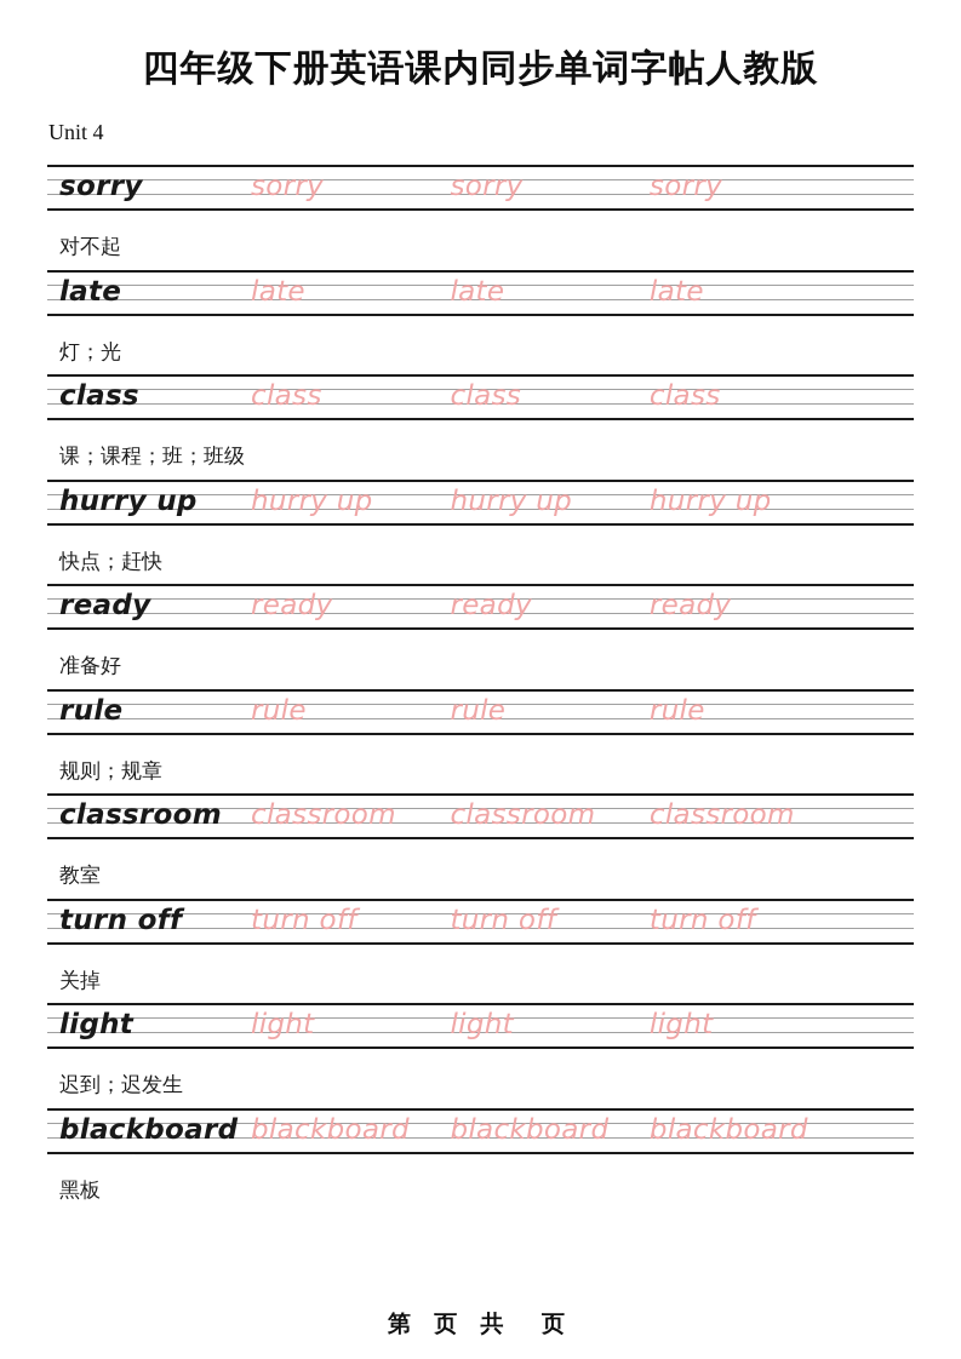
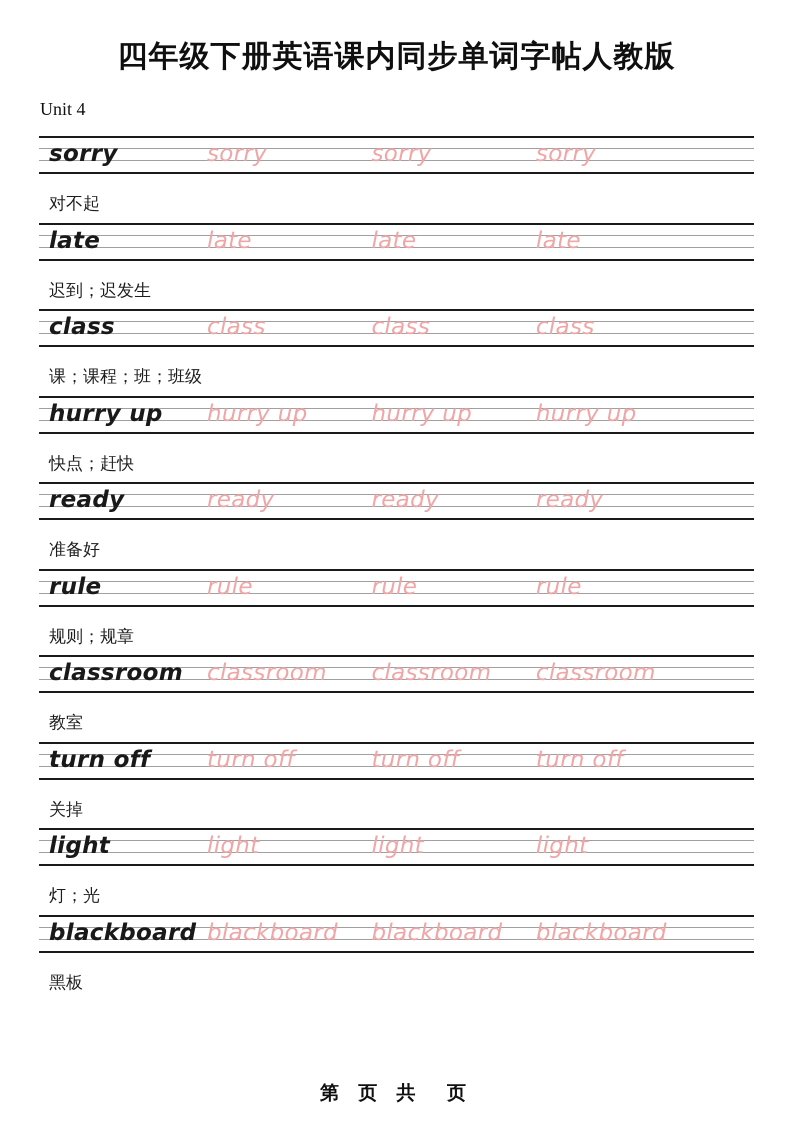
  四年级下册英语课内同步单词字帖人教版
  Unit 4
  sorry
  sorry
  sorry
  sorry
  对不起
  late
  late
  late
  late
- 灯；光
+ 迟到；迟发生
  class
  class
  class
  class
  课；课程；班；班级
  hurry up
  hurry up
  hurry up
  hurry up
  快点；赶快
  ready
  ready
  ready
  ready
  准备好
  rule
  rule
  rule
  rule
  规则；规章
  classroom
  classroom
  classroom
  classroom
  教室
  turn off
  turn off
  turn off
  turn off
  关掉
  light
  light
  light
  light
- 迟到；迟发生
+ 灯；光
  blackboard
  blackboard
  blackboard
  blackboard
  黑板
  第 页 共 页
